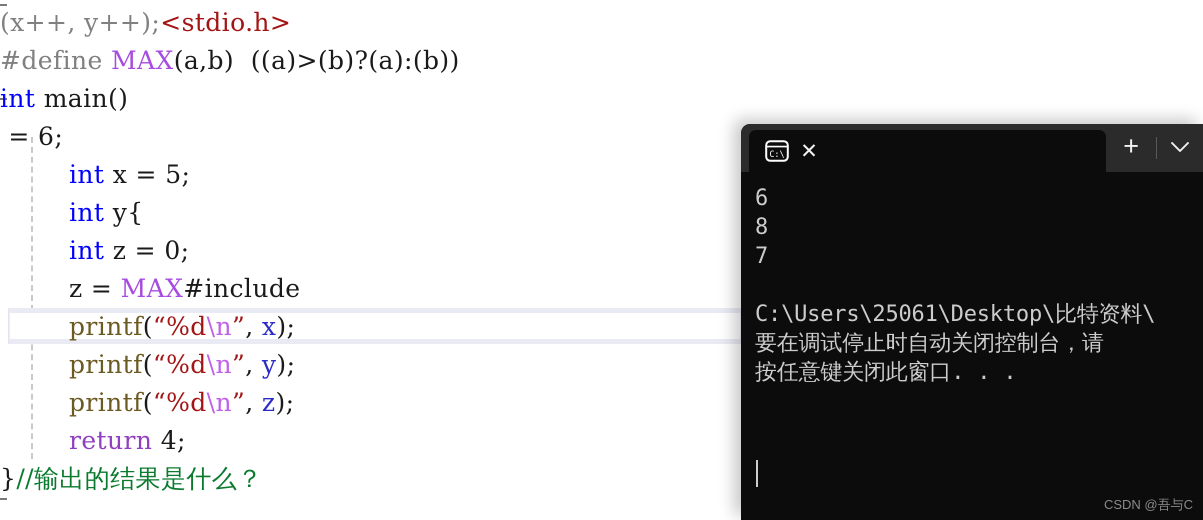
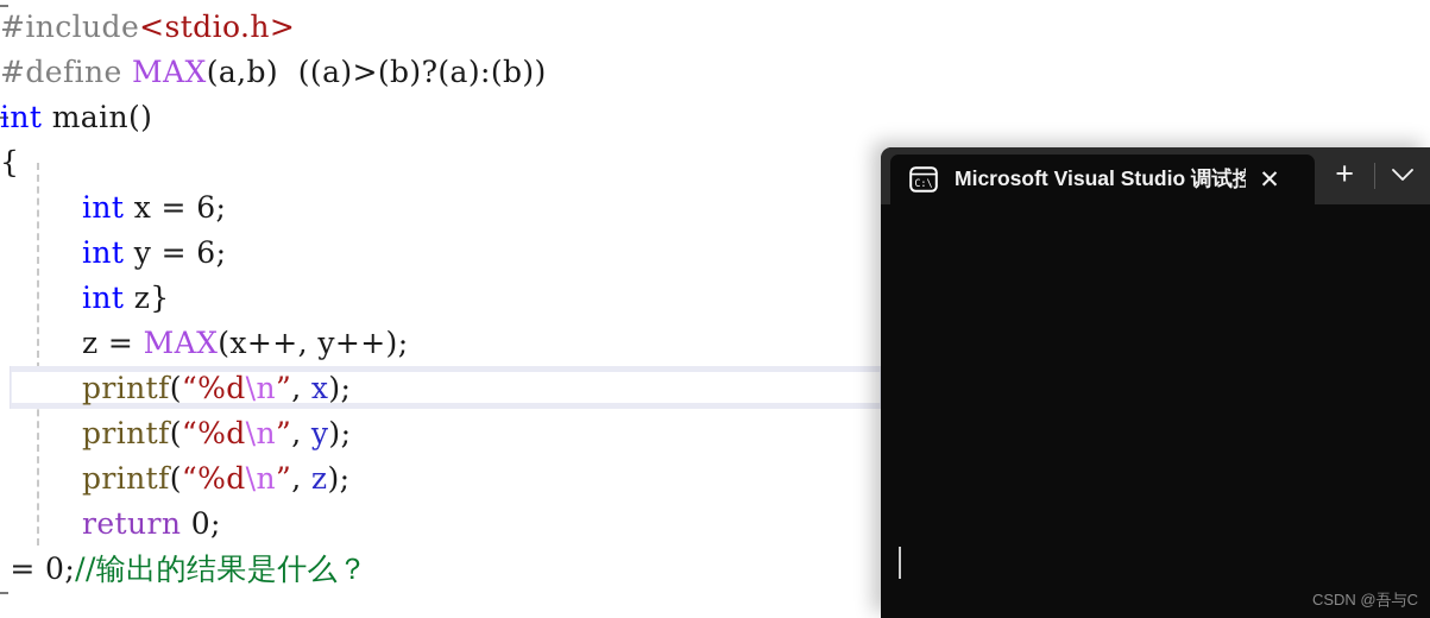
- (x++, y++);<stdio.h>
+ #include<stdio.h>
  #define MAX(a,b) ((a)>(b)?(a):(b))
  int main()
- = 6;
+ {
- int x = 5;
+ int x = 6;
- int y{
+ int y = 6;
- int z = 0;
+ int z}
- z = MAX#include
+ z = MAX(x++, y++);
  printf(“%d\n”, x);
  printf(“%d\n”, y);
  printf(“%d\n”, z);
- return 4;
+ return 0;
- }//输出的结果是什么？
+ = 0;//输出的结果是什么？
  C:\
+ Microsoft Visual Studio 调试控
  ✕
  +
- 6
- 8
- 7
- C:\Users\25061\Desktop\比特资料\
- 要在调试停止时自动关闭控制台，请
- 按任意键关闭此窗口. . .
  CSDN @吾与C
